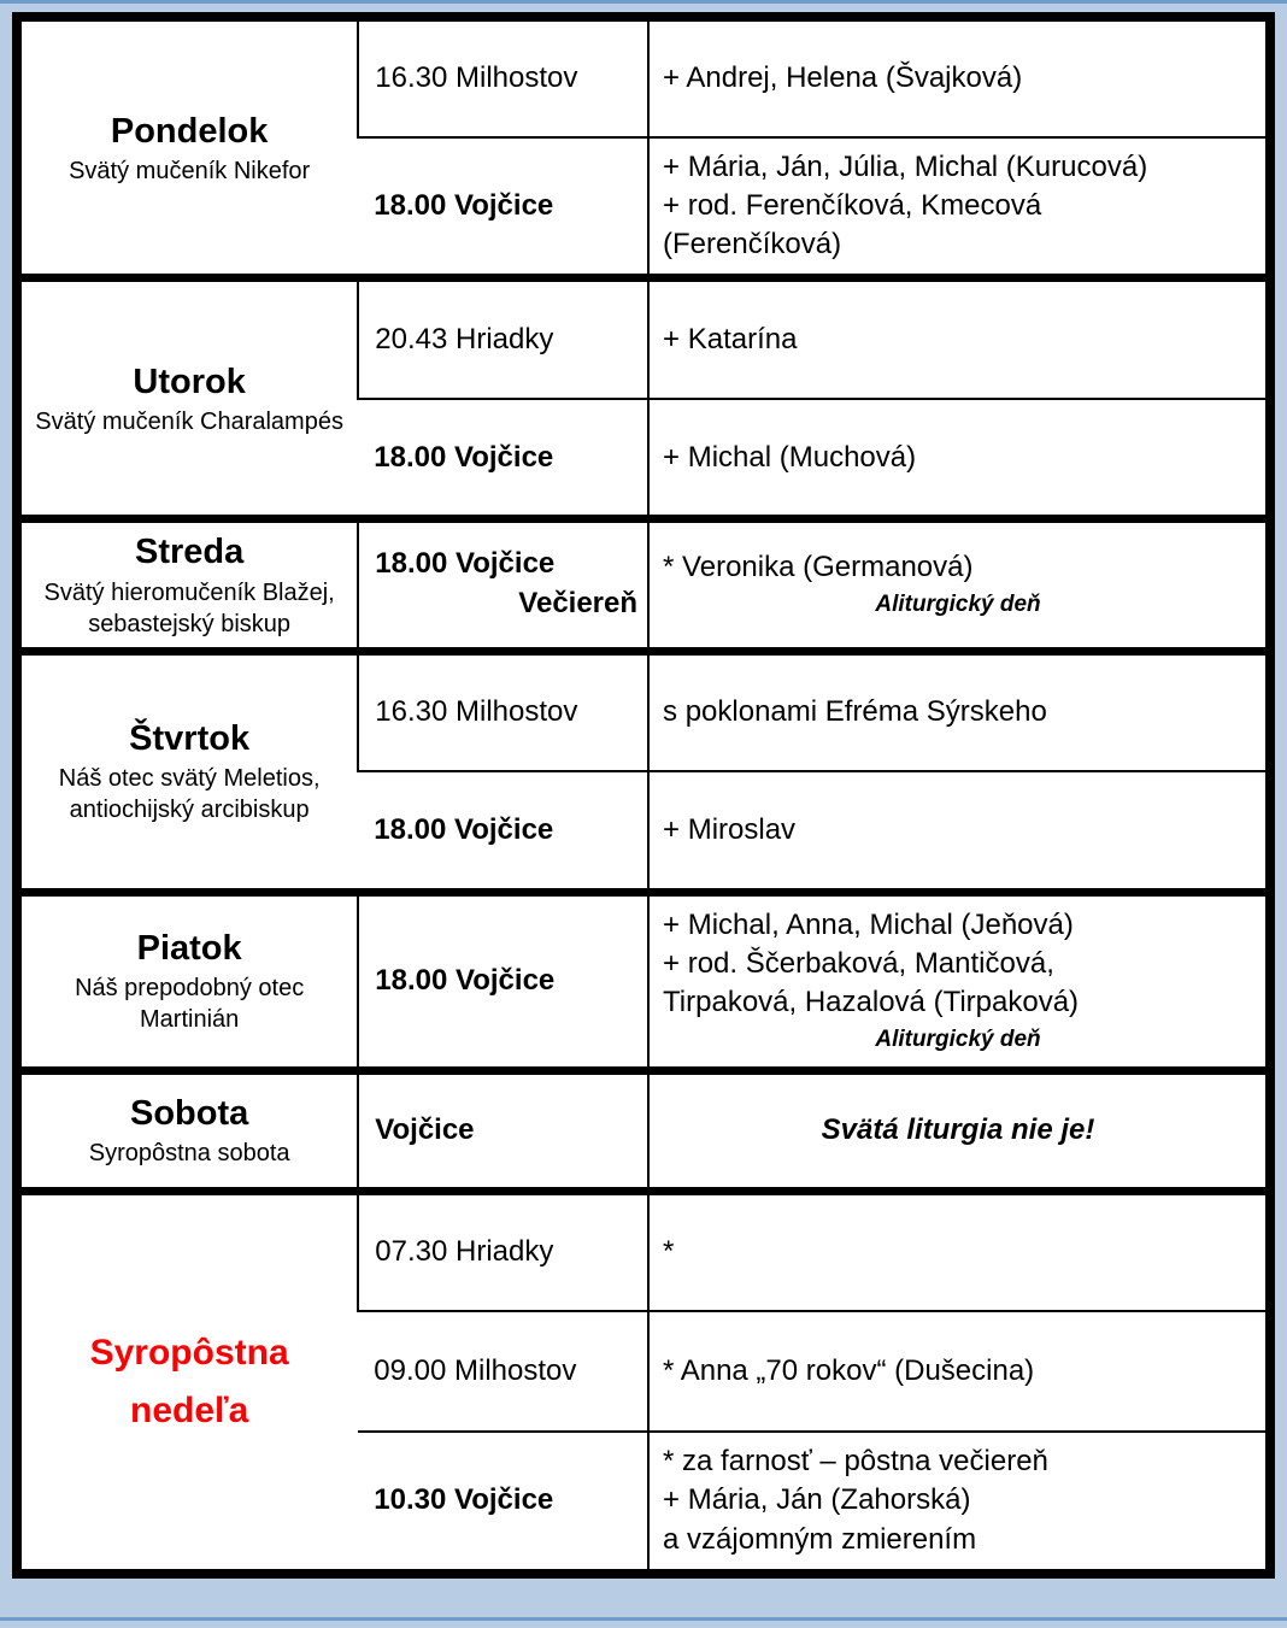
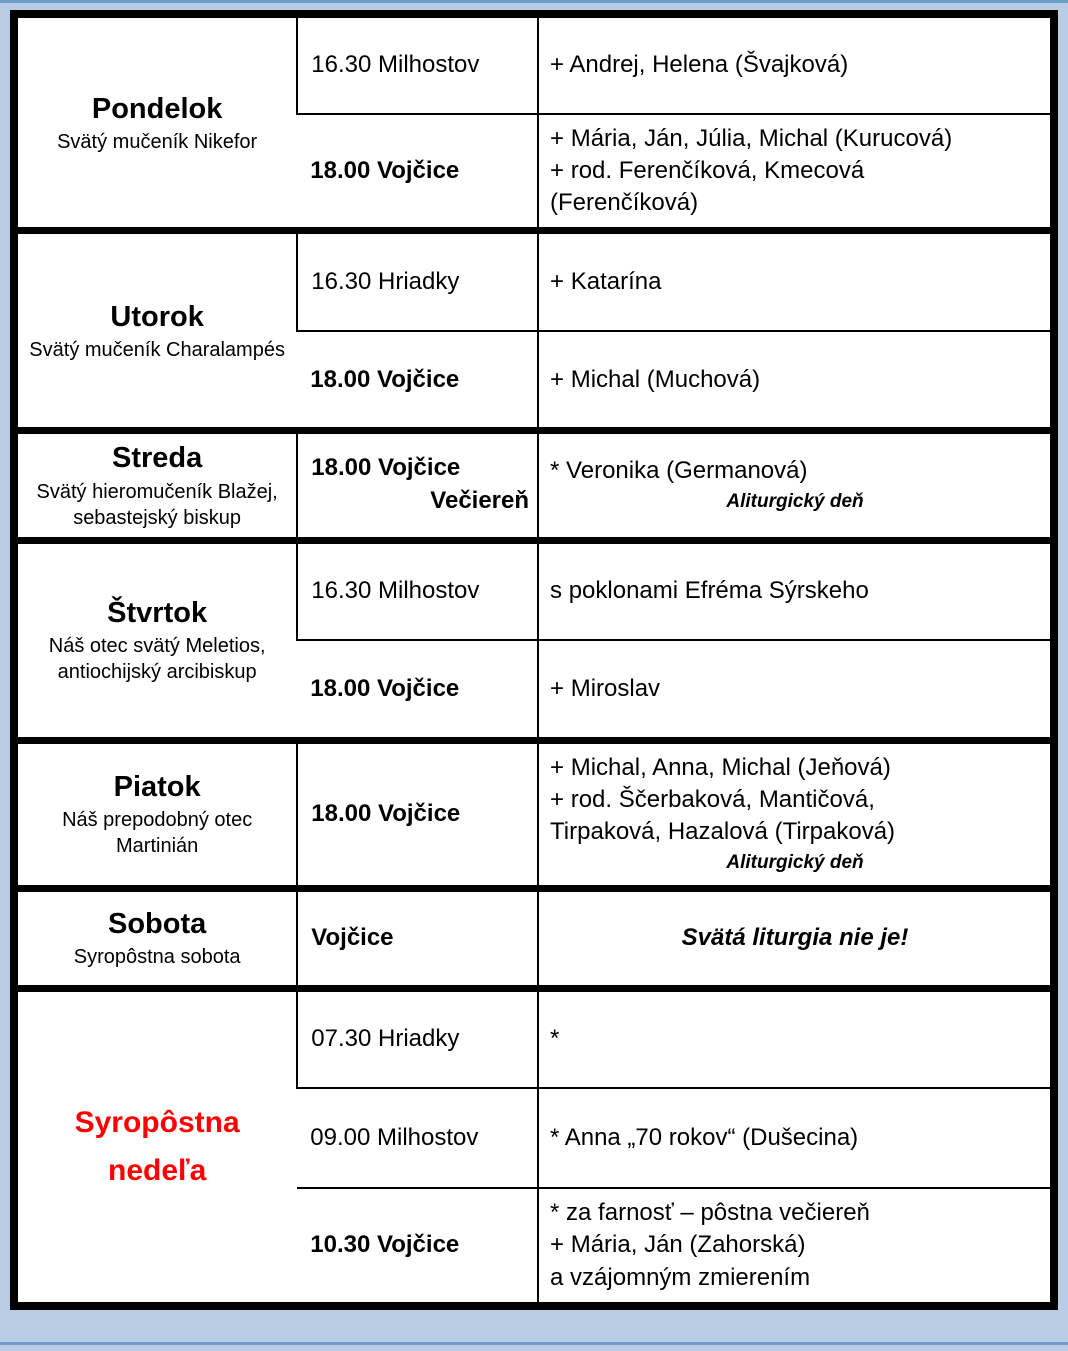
  PondelokSvätý mučeník Nikefor	16.30 Milhostov	+ Andrej, Helena (Švajková)
  18.00 Vojčice	+ Mária, Ján, Júlia, Michal (Kurucová)+ rod. Ferenčíková, Kmecová(Ferenčíková)
- UtorokSvätý mučeník Charalampés	20.43 Hriadky	+ Katarína
+ UtorokSvätý mučeník Charalampés	16.30 Hriadky	+ Katarína
  18.00 Vojčice	+ Michal (Muchová)
  StredaSvätý hieromučeník Blažej, sebastejský biskup	18.00 VojčiceVečiereň	* Veronika (Germanová)Aliturgický deň
  ŠtvrtokNáš otec svätý Meletios, antiochijský arcibiskup	16.30 Milhostov	s poklonami Efréma Sýrskeho
  18.00 Vojčice	+ Miroslav
  PiatokNáš prepodobný otec Martinián	18.00 Vojčice	+ Michal, Anna, Michal (Jeňová)+ rod. Ščerbaková, Mantičová,Tirpaková, Hazalová (Tirpaková)Aliturgický deň
  SobotaSyropôstna sobota	Vojčice	Svätá liturgia nie je!
  Syropôstna nedeľa	07.30 Hriadky	*
  09.00 Milhostov	* Anna „70 rokov“ (Dušecina)
  10.30 Vojčice	* za farnosť – pôstna večiereň+ Mária, Ján (Zahorská)a vzájomným zmierením
